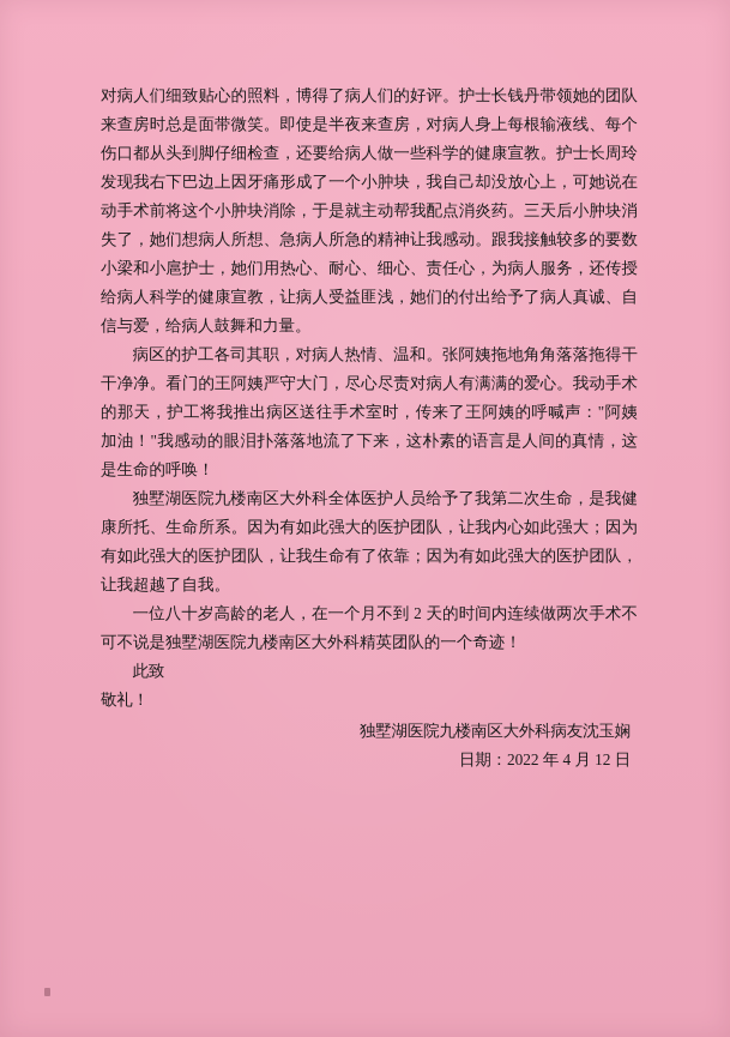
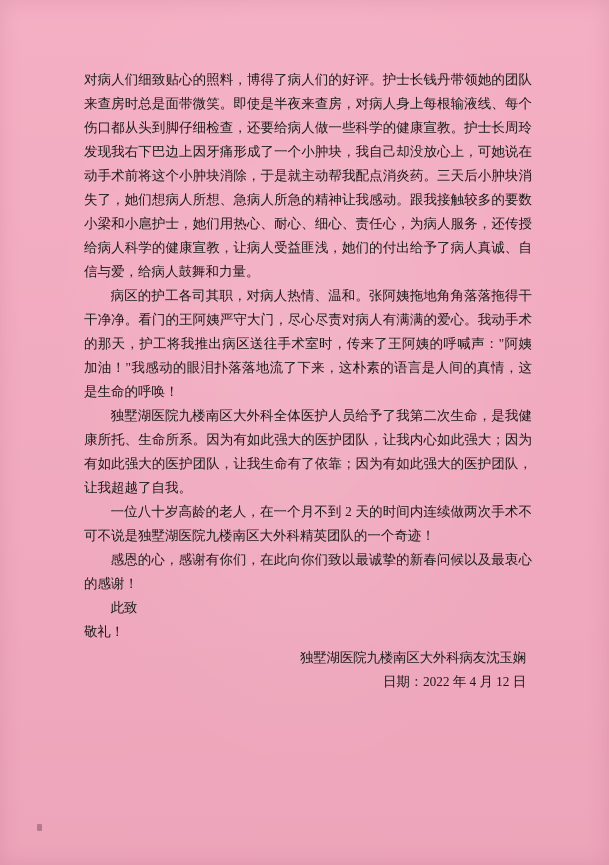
  对病人们细致贴心的照料，博得了病人们的好评。护士长钱丹带领她的团队来查房时总是面带微笑。即使是半夜来查房，对病人身上每根输液线、每个伤口都从头到脚仔细检查，还要给病人做一些科学的健康宣教。护士长周玲发现我右下巴边上因牙痛形成了一个小肿块，我自己却没放心上，可她说在动手术前将这个小肿块消除，于是就主动帮我配点消炎药。三天后小肿块消失了，她们想病人所想、急病人所急的精神让我感动。跟我接触较多的要数小梁和小扈护士，她们用热心、耐心、细心、责任心，为病人服务，还传授给病人科学的健康宣教，让病人受益匪浅，她们的付出给予了病人真诚、自信与爱，给病人鼓舞和力量。
  病区的护工各司其职，对病人热情、温和。张阿姨拖地角角落落拖得干干净净。看门的王阿姨严守大门，尽心尽责对病人有满满的爱心。我动手术的那天，护工将我推出病区送往手术室时，传来了王阿姨的呼喊声："阿姨加油！"我感动的眼泪扑落落地流了下来，这朴素的语言是人间的真情，这是生命的呼唤！
  独墅湖医院九楼南区大外科全体医护人员给予了我第二次生命，是我健康所托、生命所系。因为有如此强大的医护团队，让我内心如此强大；因为有如此强大的医护团队，让我生命有了依靠；因为有如此强大的医护团队，让我超越了自我。
  一位八十岁高龄的老人，在一个月不到 2 天的时间内连续做两次手术不可不说是独墅湖医院九楼南区大外科精英团队的一个奇迹！
+ 感恩的心，感谢有你们，在此向你们致以最诚挚的新春问候以及最衷心的感谢！
  此致
  敬礼！
  独墅湖医院九楼南区大外科病友沈玉娴
  日期：2022 年 4 月 12 日
